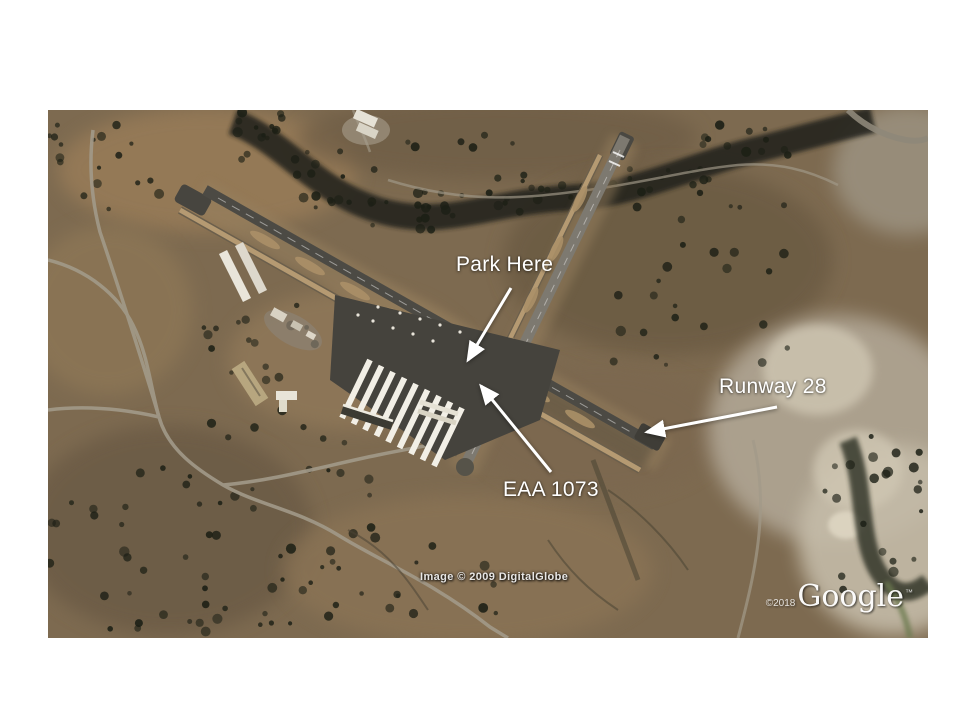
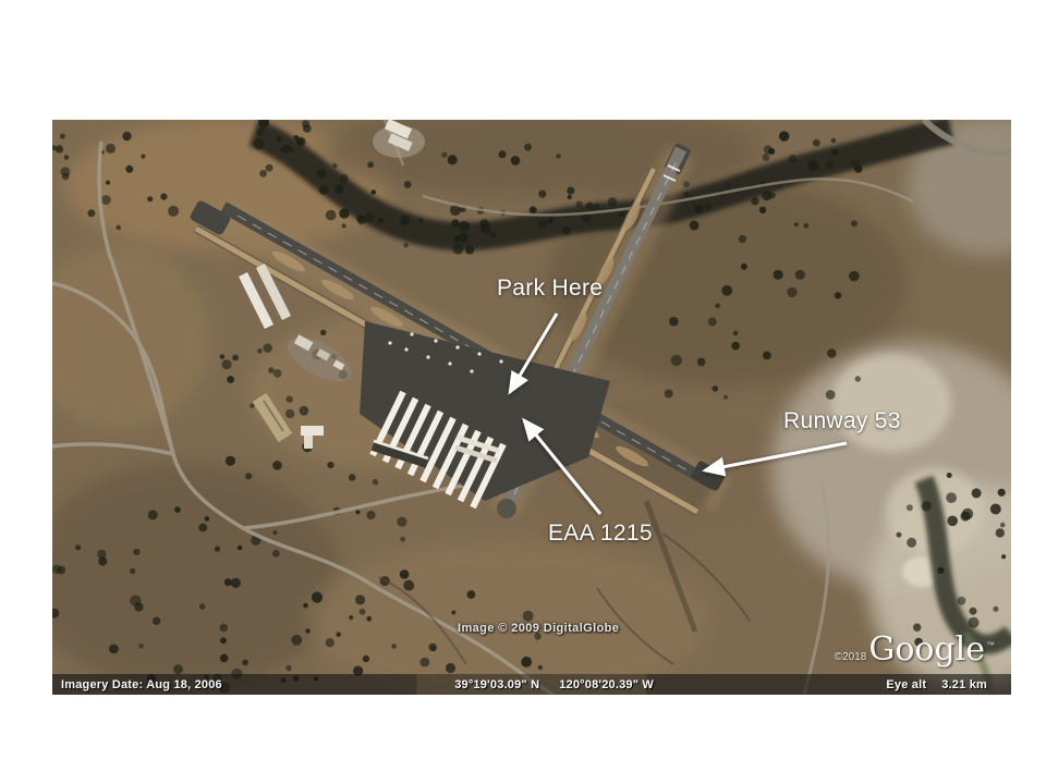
  Park Here
- Runway 28
+ Runway 53
- EAA 1073
+ EAA 1215
  Image © 2009 DigitalGlobe
  ©2018
  Google
  ™
+ Imagery Date: Aug 18, 2006
+ 39°19'03.09" N
+ 120°08'20.39" W
+ Eye alt
+ 3.21 km
